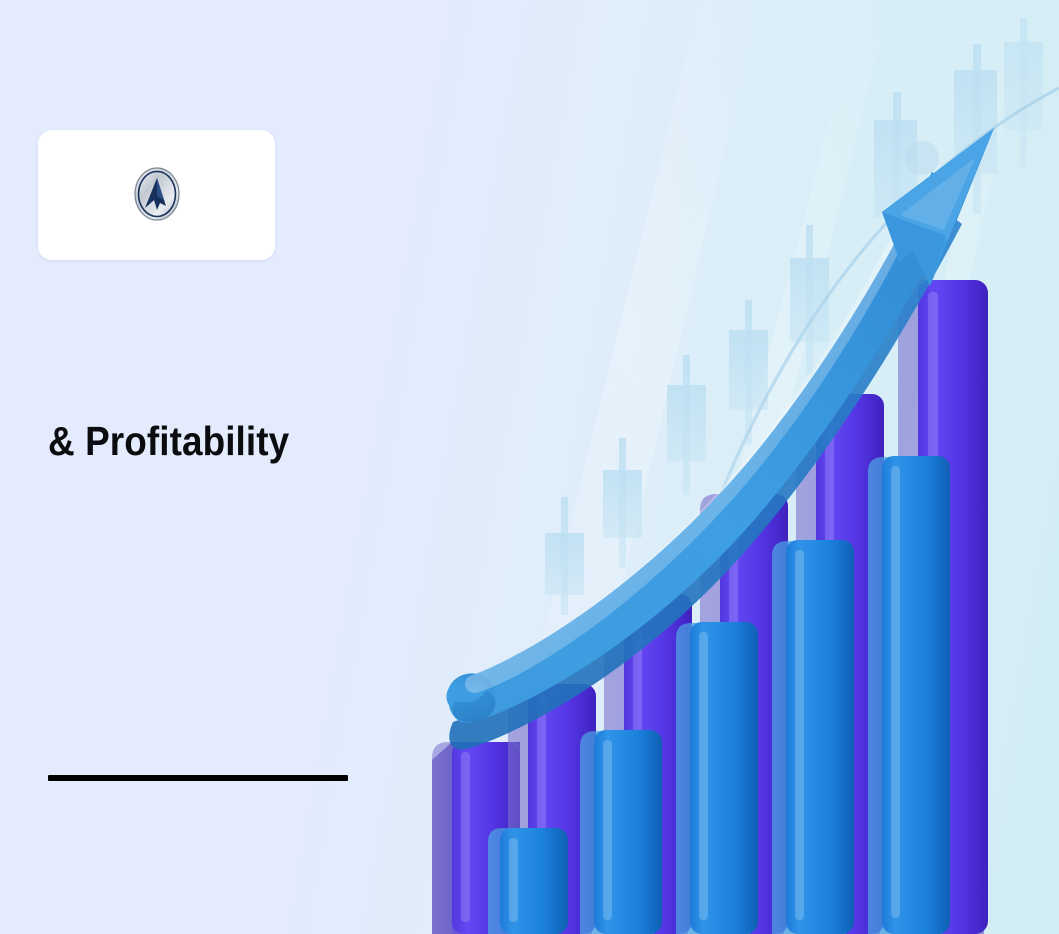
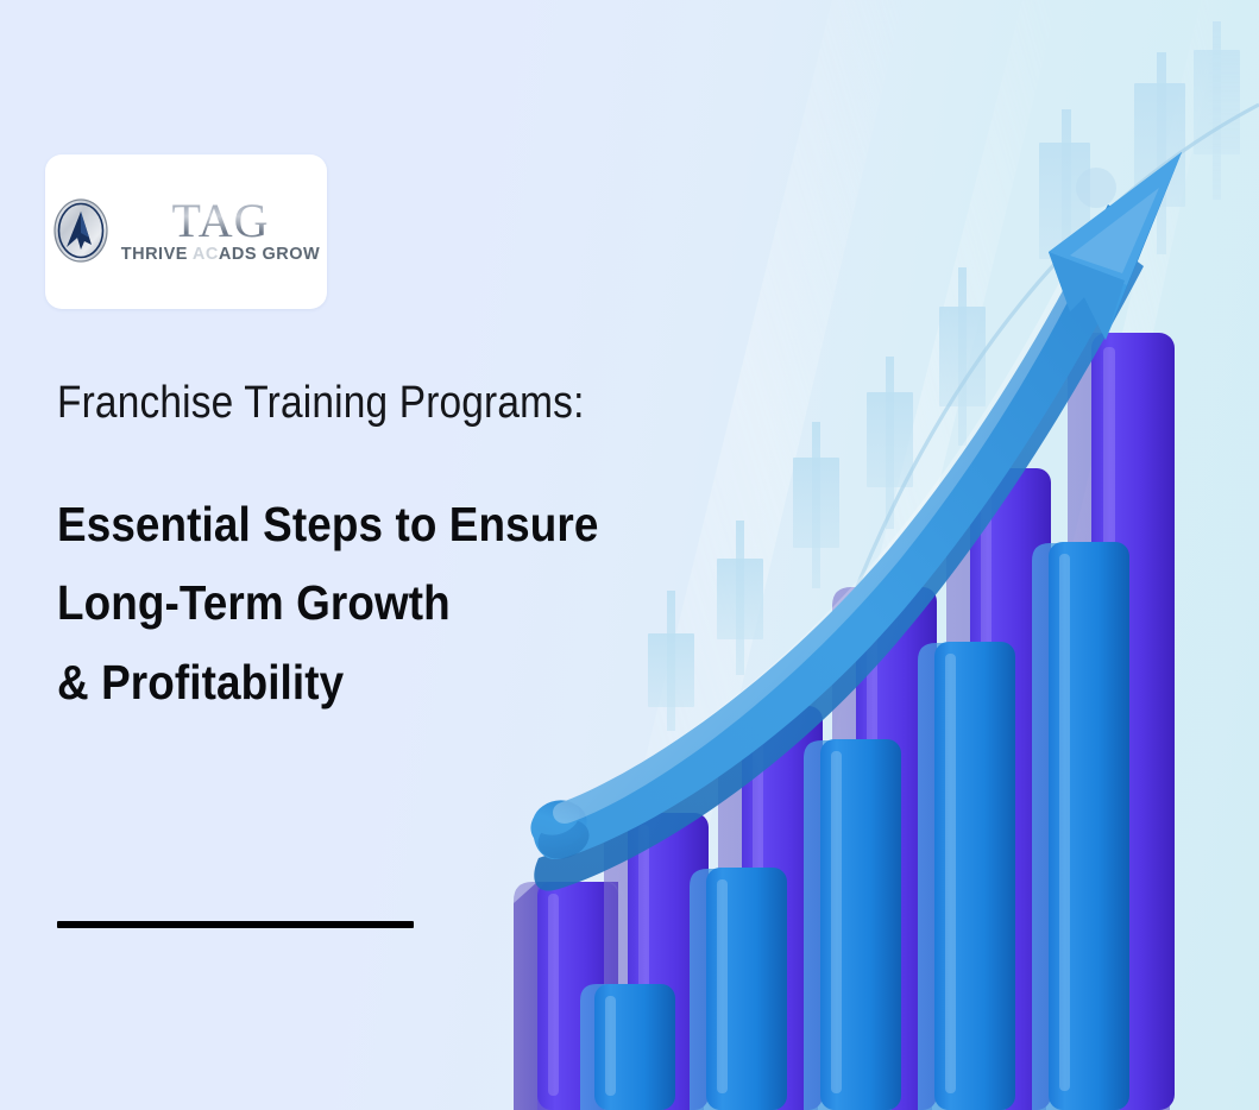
+ TAG
+ THRIVE ACADS GROW
+ Franchise Training Programs:
+ Essential Steps to Ensure
+ Long-Term Growth
  & Profitability
